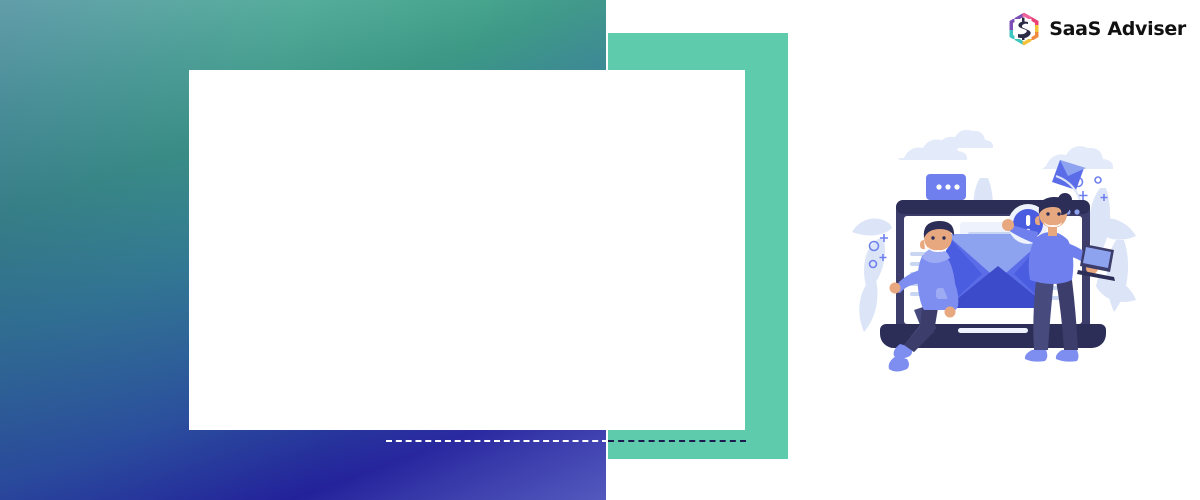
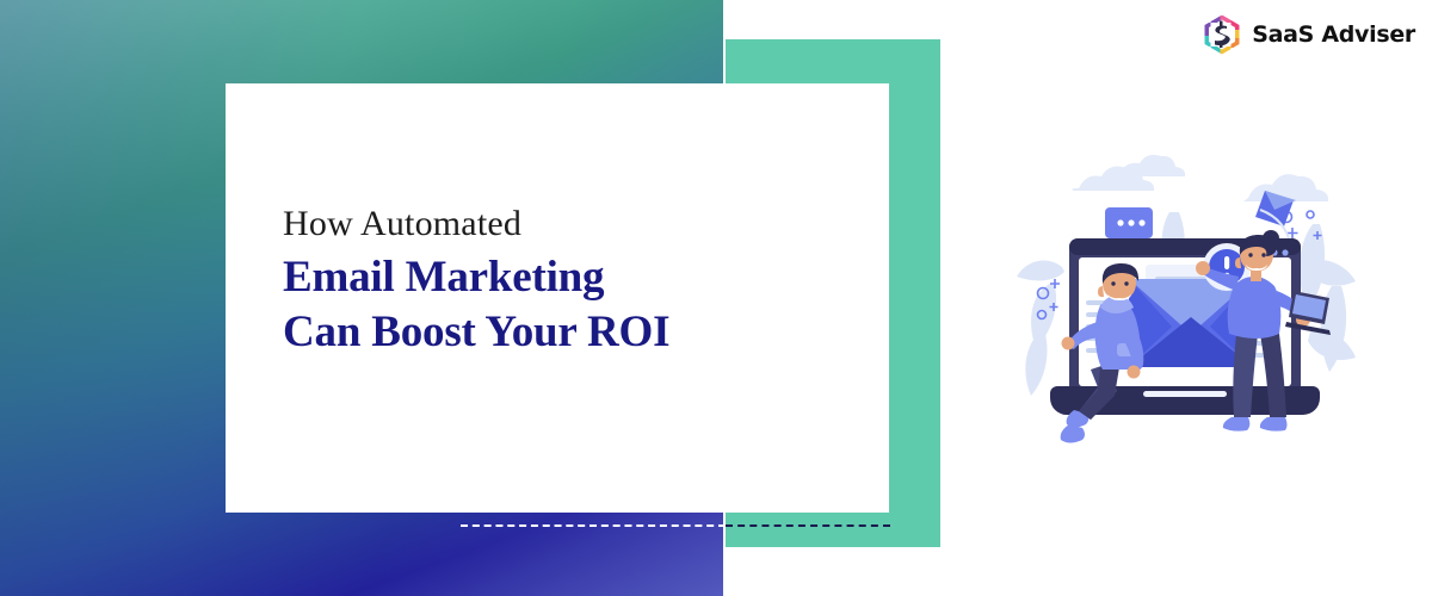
+ How Automated
+ Email Marketing
+ Can Boost Your ROI
  SaaS Adviser
